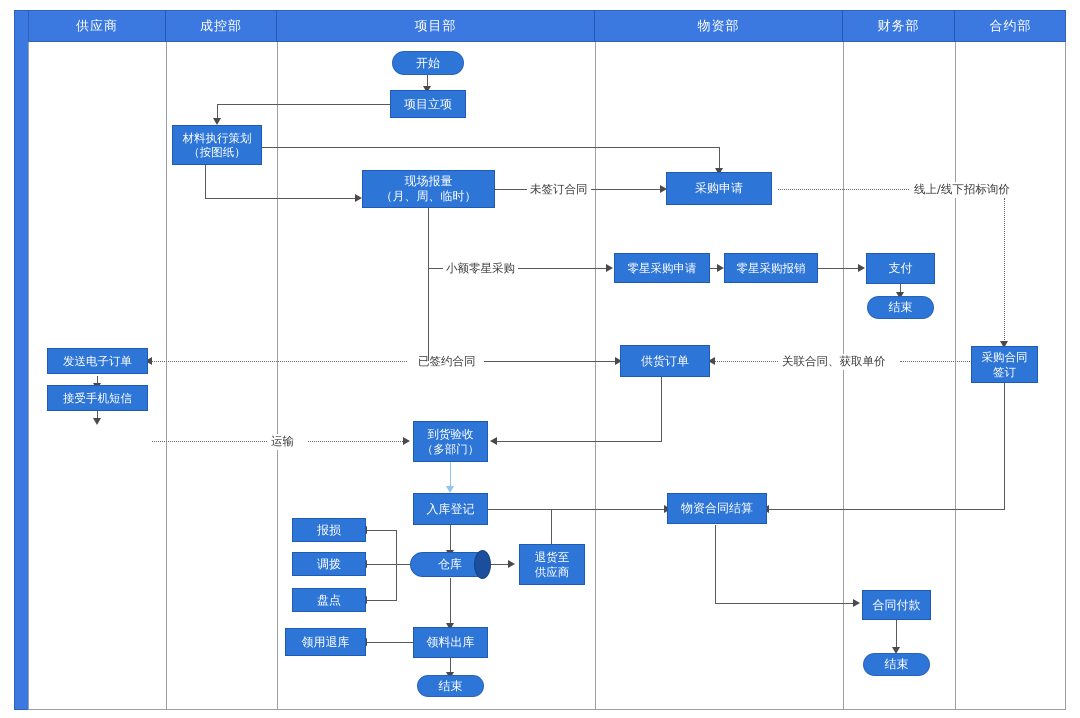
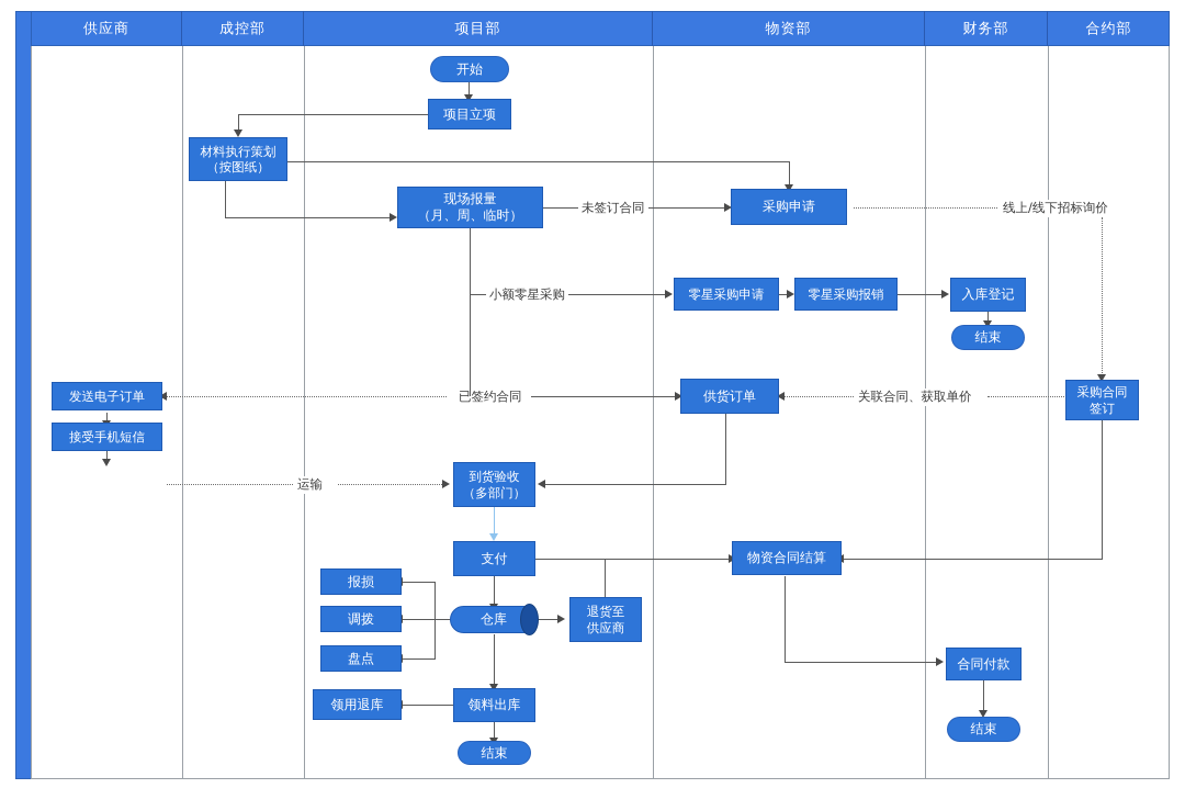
  供应商
  成控部
  项目部
  物资部
  财务部
  合约部
  未签订合同
  线上/线下招标询价
  小额零星采购
  已签约合同
  关联合同、获取单价
  运输
  开始
  项目立项
  材料执行策划
  （按图纸）
  现场报量
  （月、周、临时）
  采购申请
  零星采购申请
  零星采购报销
- 支付
+ 入库登记
  结束
  发送电子订单
  接受手机短信
  供货订单
  采购合同
  签订
  到货验收
  （多部门）
- 入库登记
+ 支付
  报损
  调拨
  盘点
  领用退库
  仓库
  退货至
  供应商
  领料出库
  结束
  物资合同结算
  合同付款
  结束
